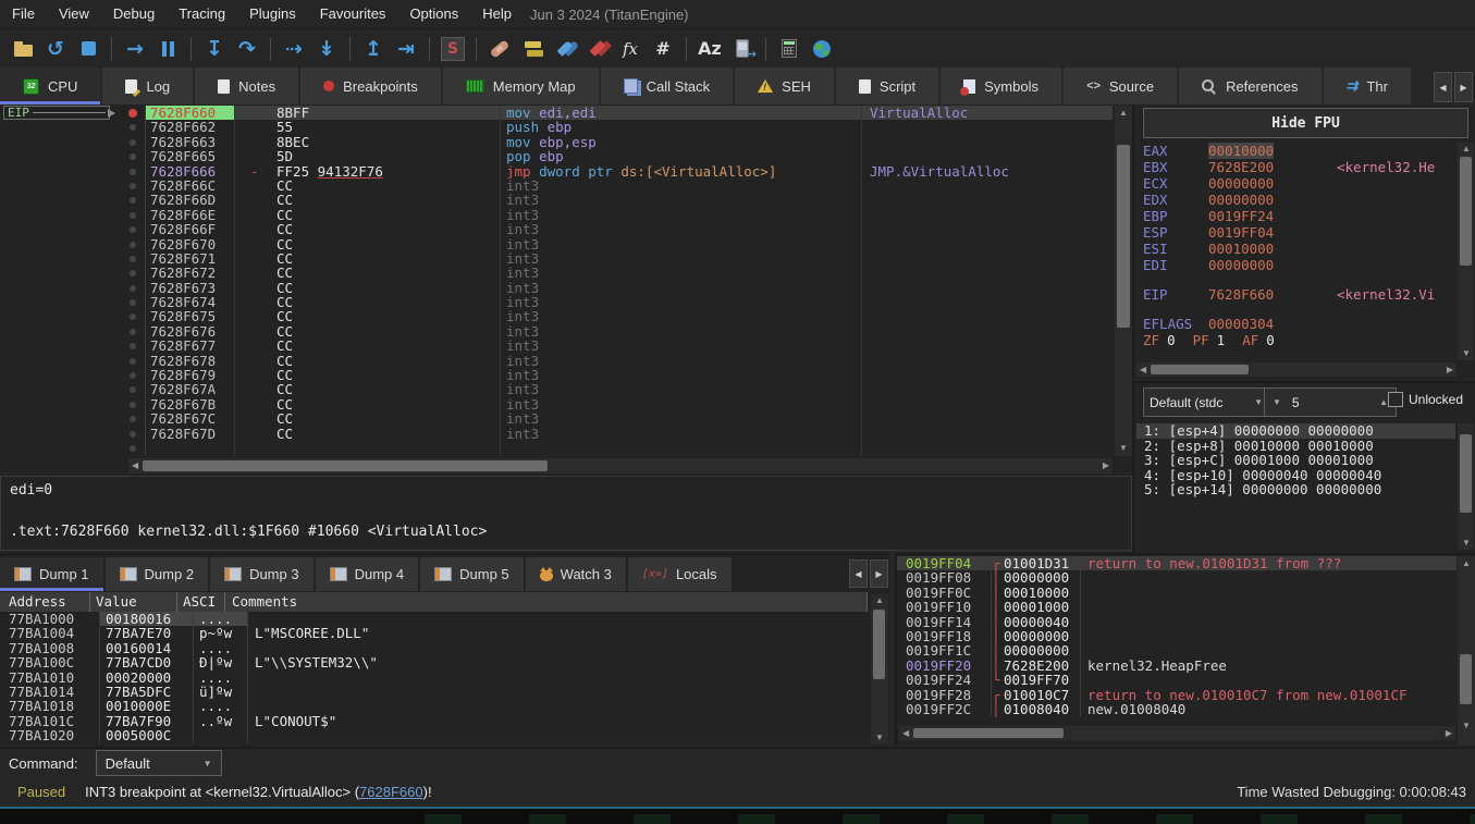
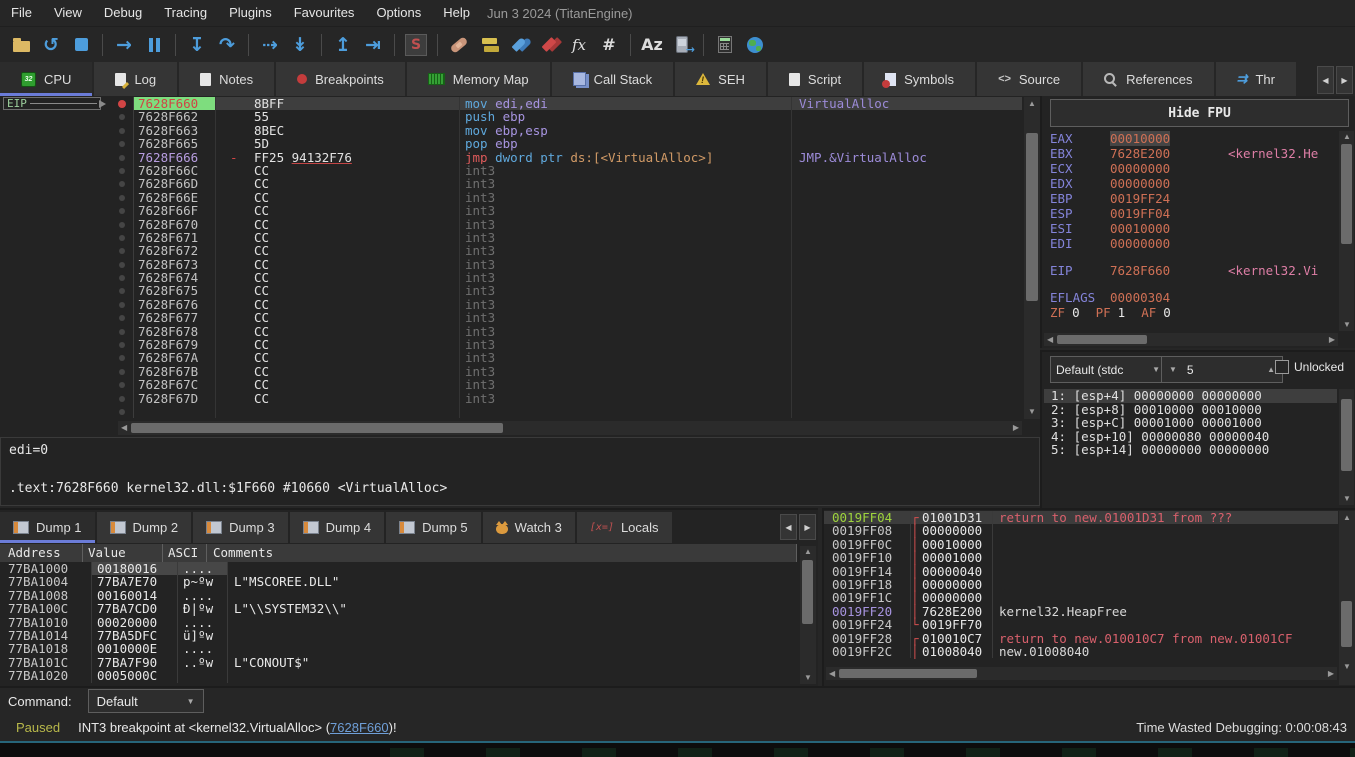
  File
  View
  Debug
  Tracing
  Plugins
  Favourites
  Options
  Help
  Jun 3 2024 (TitanEngine)
  ↺
  →
  ↧
  ↷
  ⇢
  ↡
  ↥
  ⇥
  S
  fx
  #
  Az
  CPU
  Log
  Notes
  Breakpoints
  Memory Map
  Call Stack
  SEH
  Script
  Symbols
  Source
  References
  Thr
  ◀
  ▶
  EIP
  7628F660
  8BFF
  mov edi,edi
  VirtualAlloc
  7628F662
  55
  push ebp
  7628F663
  8BEC
  mov ebp,esp
  7628F665
  5D
  pop ebp
  7628F666
  -
  FF25 94132F76
  jmp dword ptr ds:[<VirtualAlloc>]
  JMP.&VirtualAlloc
  7628F66C
  CC
  int3
  7628F66D
  CC
  int3
  7628F66E
  CC
  int3
  7628F66F
  CC
  int3
  7628F670
  CC
  int3
  7628F671
  CC
  int3
  7628F672
  CC
  int3
  7628F673
  CC
  int3
  7628F674
  CC
  int3
  7628F675
  CC
  int3
  7628F676
  CC
  int3
  7628F677
  CC
  int3
  7628F678
  CC
  int3
  7628F679
  CC
  int3
  7628F67A
  CC
  int3
  7628F67B
  CC
  int3
  7628F67C
  CC
  int3
  7628F67D
  CC
  int3
  ◀
  ▶
  ▲
  ▼
  edi=0
  .text:7628F660 kernel32.dll:$1F660 #10660 <VirtualAlloc>
  Hide FPU
  EAX
  00010000
  EBX
  7628E200
  <kernel32.He
  ECX
  00000000
  EDX
  00000000
  EBP
  0019FF24
  ESP
  0019FF04
  ESI
  00010000
  EDI
  00000000
  EIP
  7628F660
  <kernel32.Vi
  EFLAGS
  00000304
  ZF
  0
  PF
  1
  AF
  0
  ▲
  ▼
  ◀
  ▶
  Default (stdc
  ▼
  ▼
  5
  ▲
  Unlocked
  1: [esp+4] 00000000 00000000
  2: [esp+8] 00010000 00010000
  3: [esp+C] 00001000 00001000
- 4: [esp+10] 00000040 00000040
+ 4: [esp+10] 00000080 00000040
  5: [esp+14] 00000000 00000000
  ▼
  Dump 1
  Dump 2
  Dump 3
  Dump 4
  Dump 5
  Watch 3
  Locals
  ◀
  ▶
  Address
  Value
  ASCI
  Comments
  77BA1000
  00180016
  ....
  77BA1004
  77BA7E70
  p~ºw
  L"MSCOREE.DLL"
  77BA1008
  00160014
  ....
  77BA100C
  77BA7CD0
  Ð|ºw
  L"\\SYSTEM32\\"
  77BA1010
  00020000
  ....
  77BA1014
  77BA5DFC
  ü]ºw
  77BA1018
  0010000E
  ....
  77BA101C
  77BA7F90
  ..ºw
  L"CONOUT$"
  77BA1020
  0005000C
  ▲
  ▼
  0019FF04
  ┌
  01001D31
  return to new.01001D31 from ???
  0019FF08
  │
  00000000
  0019FF0C
  │
  00010000
  0019FF10
  │
  00001000
  0019FF14
  │
  00000040
  0019FF18
  │
  00000000
  0019FF1C
  │
  00000000
  0019FF20
  │
  7628E200
  kernel32.HeapFree
  0019FF24
  └
  0019FF70
  0019FF28
  ┌
  010010C7
  return to new.010010C7 from new.01001CF
  0019FF2C
  │
  01008040
  new.01008040
  ◀
  ▶
  ▲
  ▼
  Command:
  Default
  ▼
  Paused
  INT3 breakpoint at <kernel32.VirtualAlloc> (7628F660)!
  Time Wasted Debugging: 0:00:08:43
